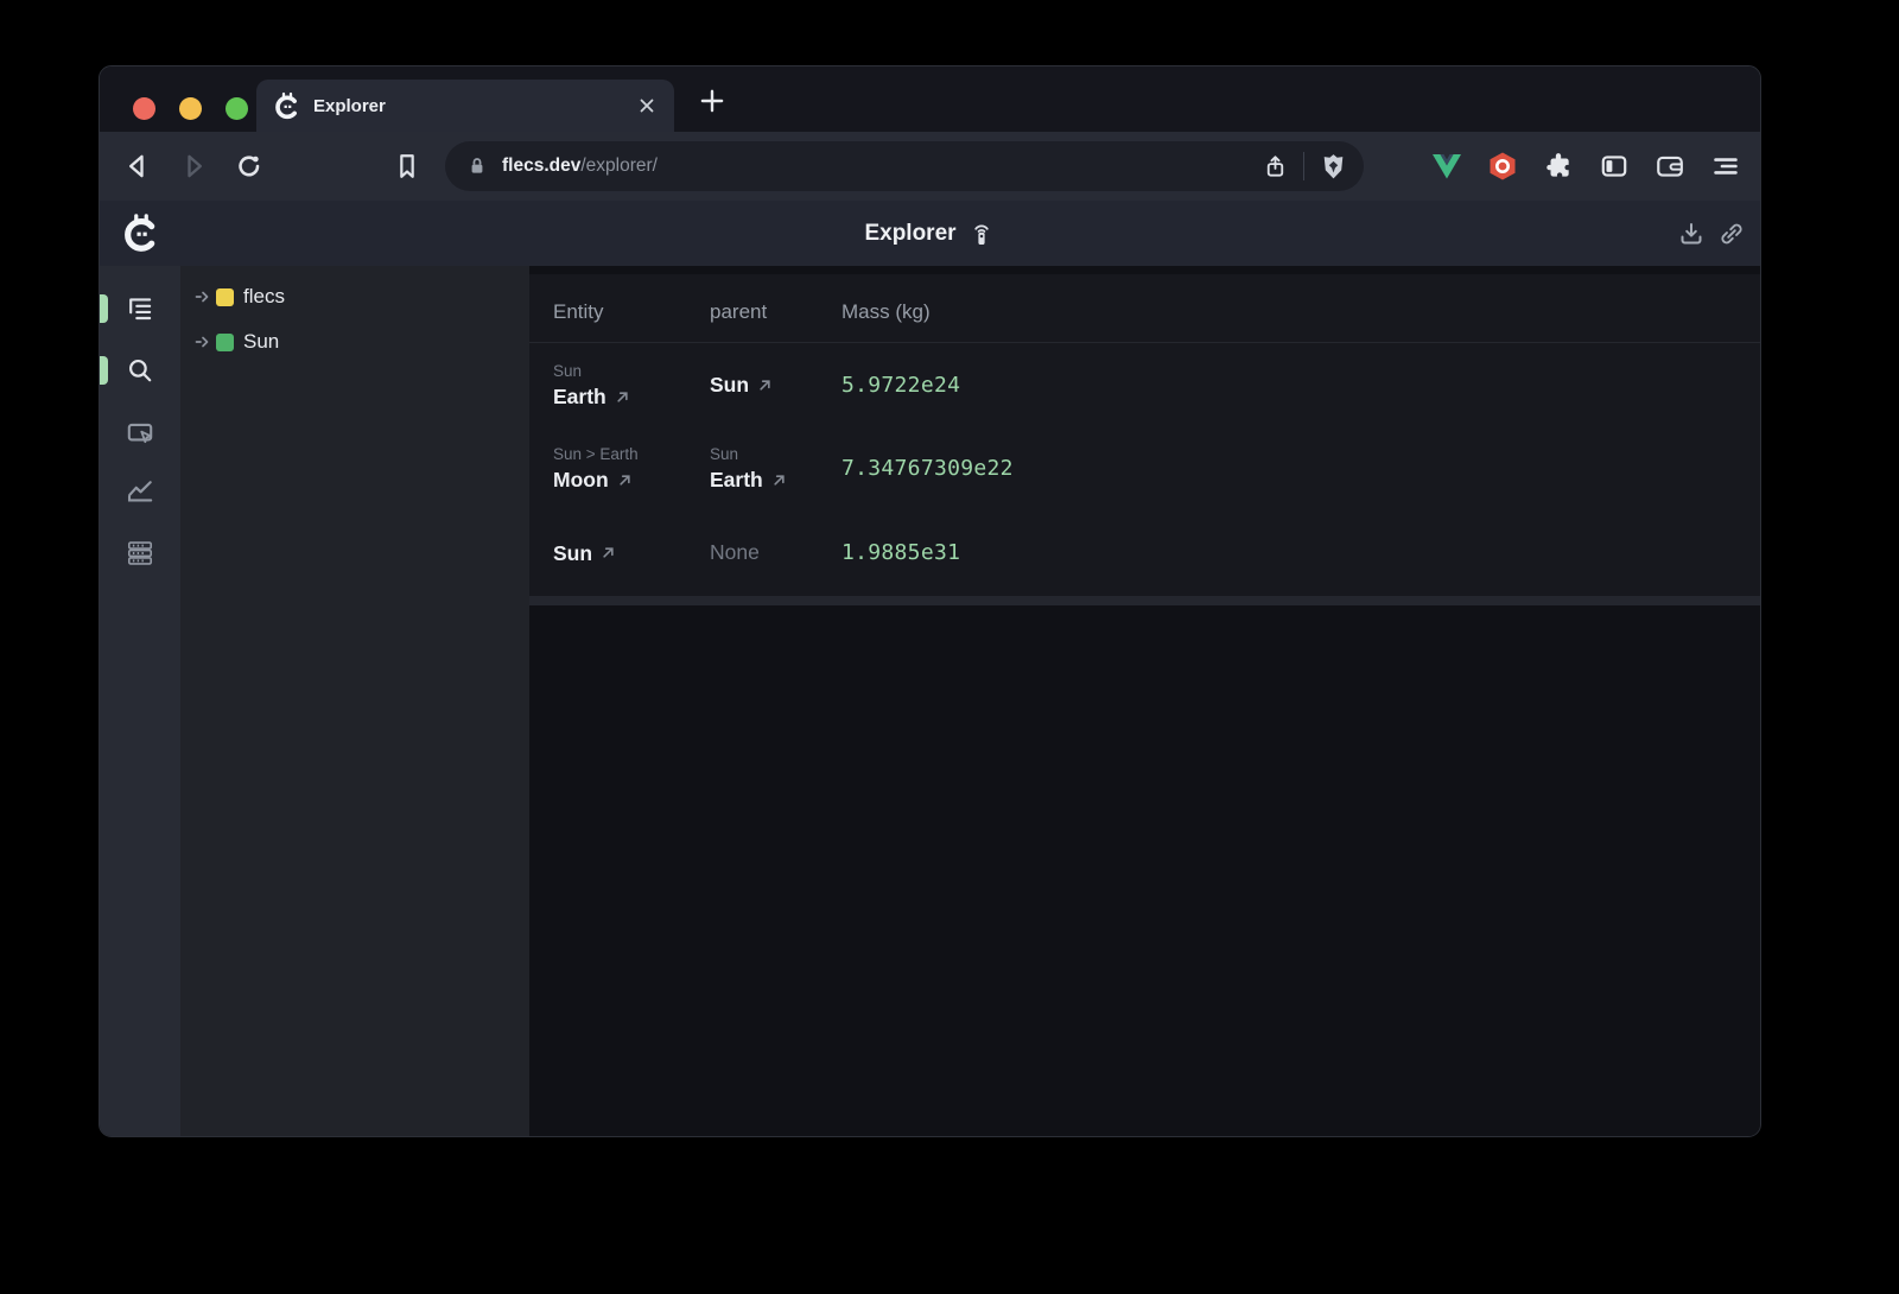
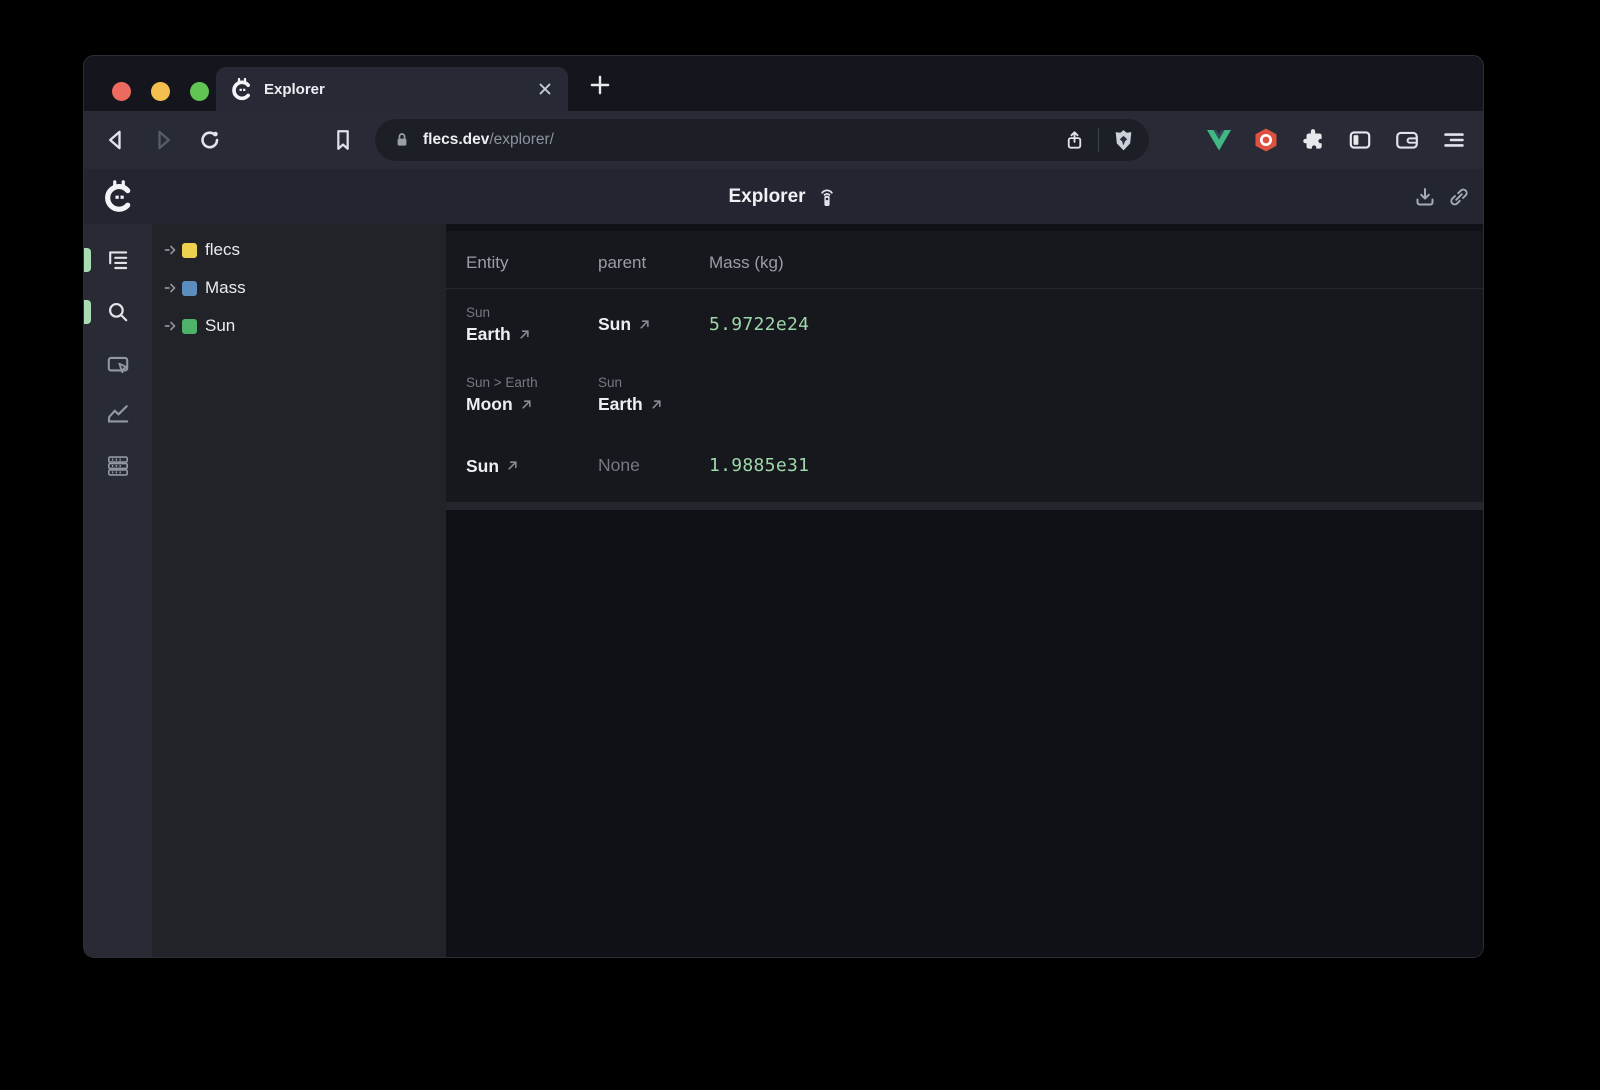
  Explorer
  flecs.dev/explorer/
  Explorer
  flecs
+ Mass
  Sun
  Entity
  parent
  Mass (kg)
  Sun
  Earth
  Sun
  5.9722e24
  Sun > Earth
  Moon
  Sun
  Earth
- 7.34767309e22
  Sun
  None
  1.9885e31
